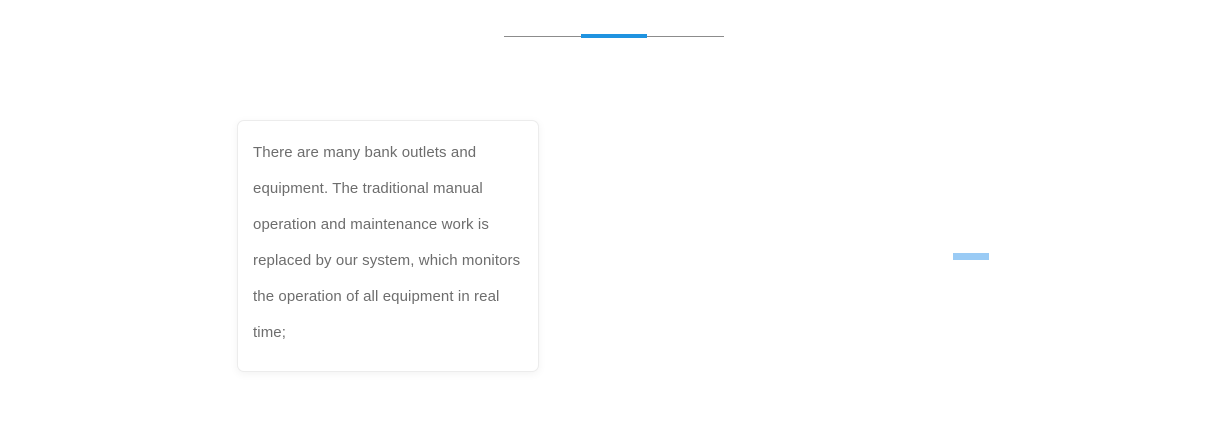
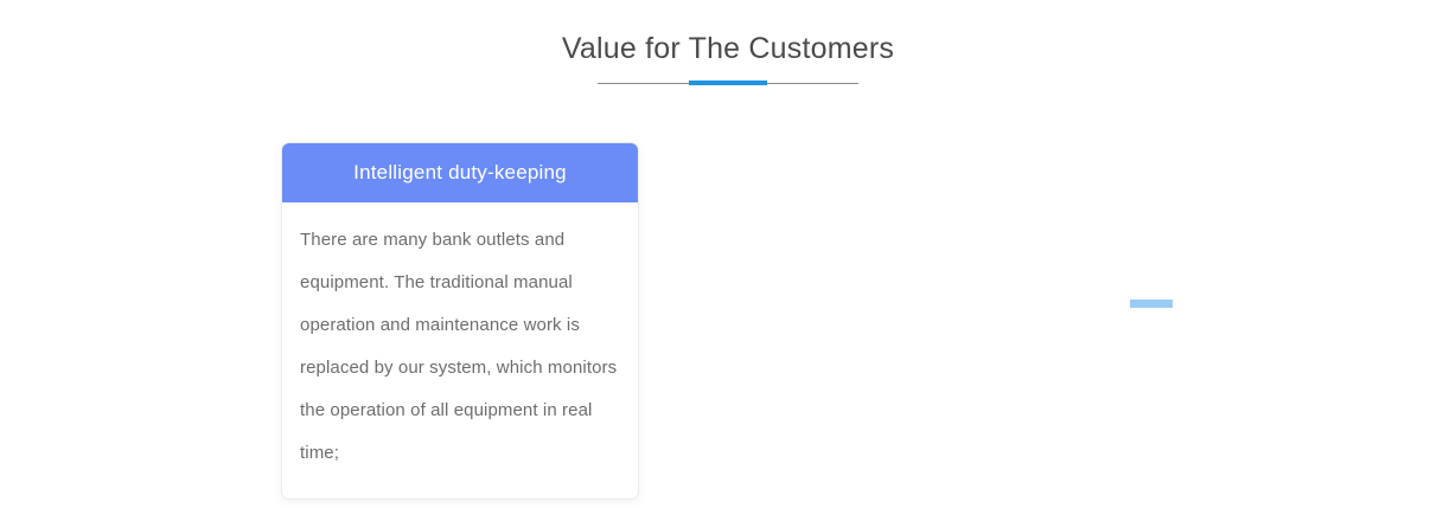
+ Value for The Customers
+ Intelligent duty-keeping
  There are many bank outlets and equipment. The traditional manual operation and maintenance work is replaced by our system, which monitors the operation of all equipment in real time;
